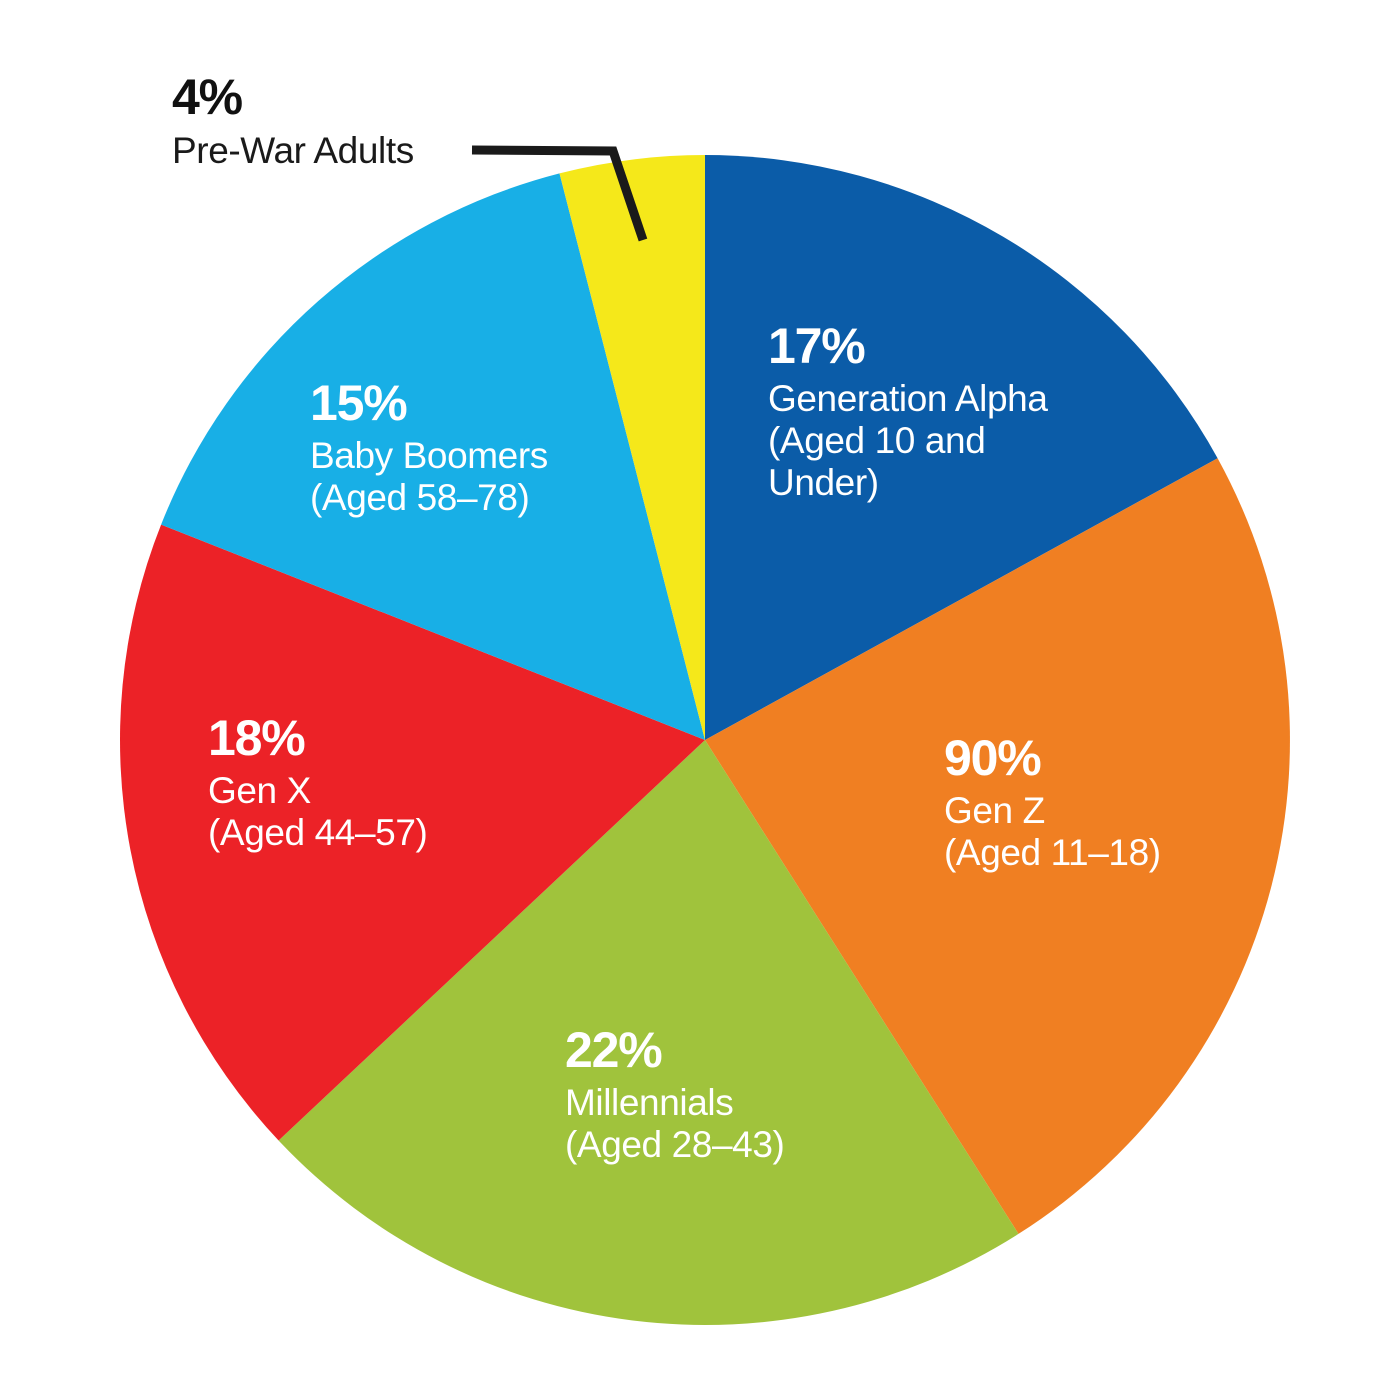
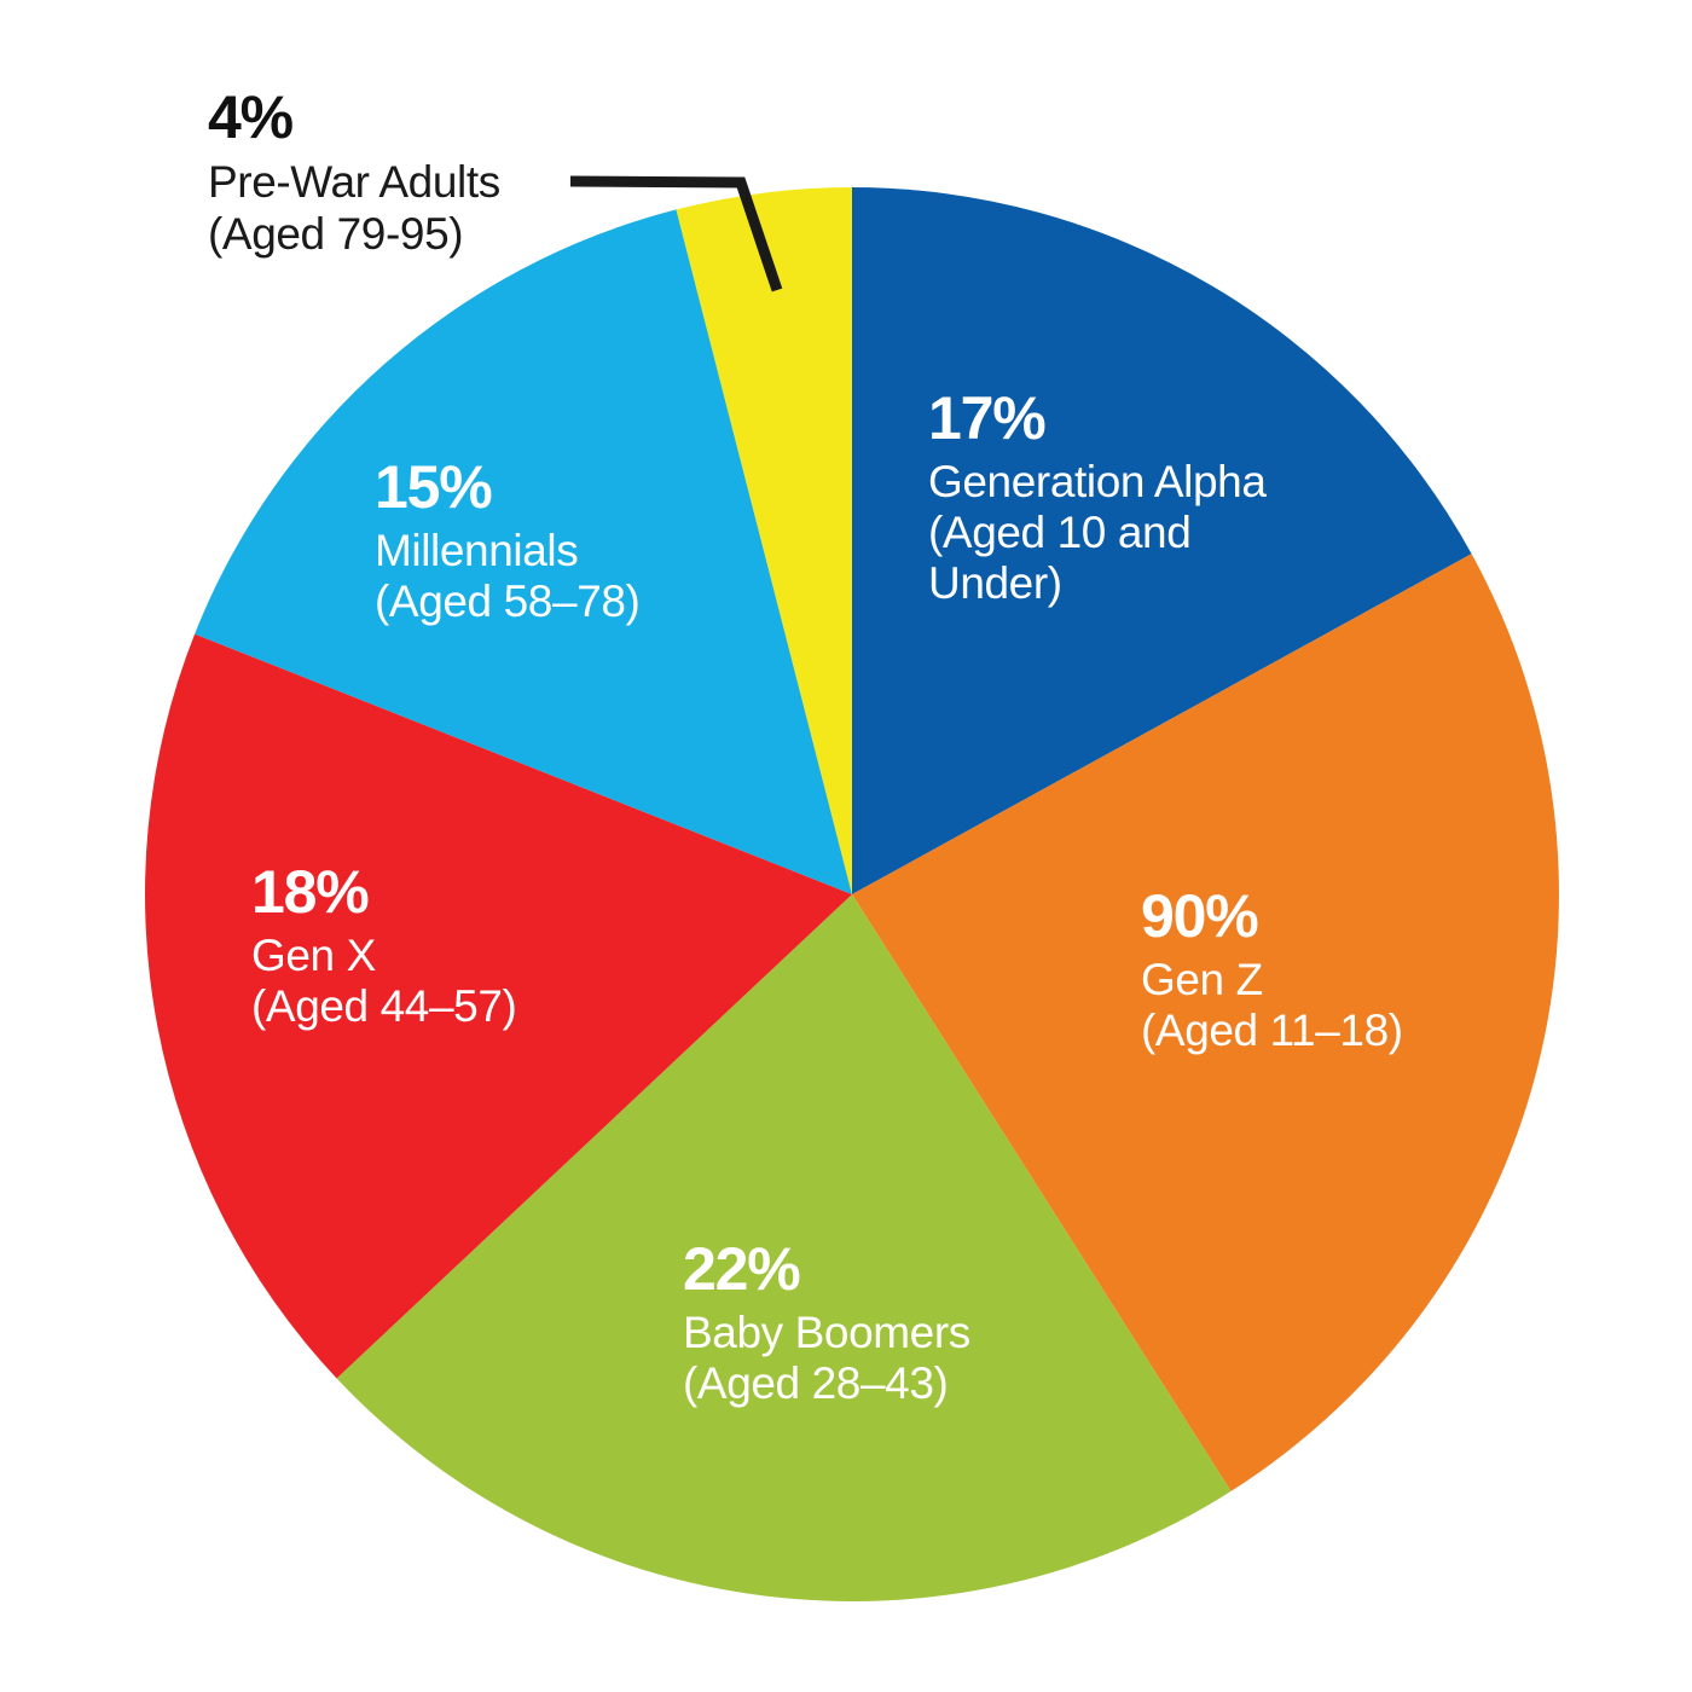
  17%
  Generation Alpha
  (Aged 10 and
  Under)
  90%
  Gen Z
  (Aged 11–18)
  22%
- Millennials
+ Baby Boomers
  (Aged 28–43)
  18%
  Gen X
  (Aged 44–57)
  15%
- Baby Boomers
+ Millennials
  (Aged 58–78)
  4%
  Pre-War Adults
+ (Aged 79-95)
